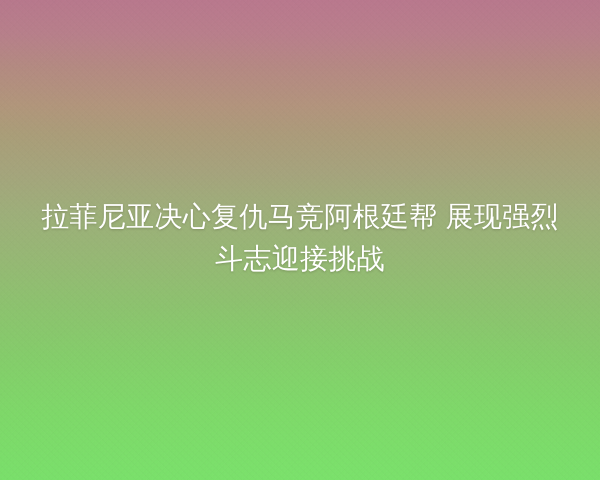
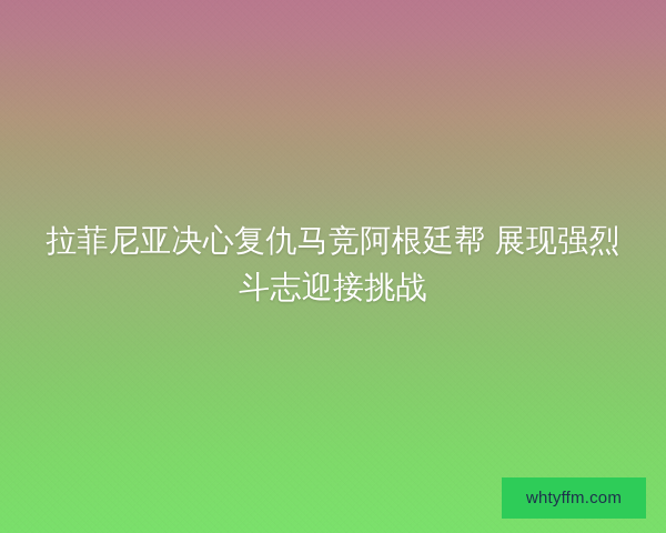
  拉菲尼亚决心复仇马竞阿根廷帮 展现强烈斗志迎接挑战
+ whtyffm.com
